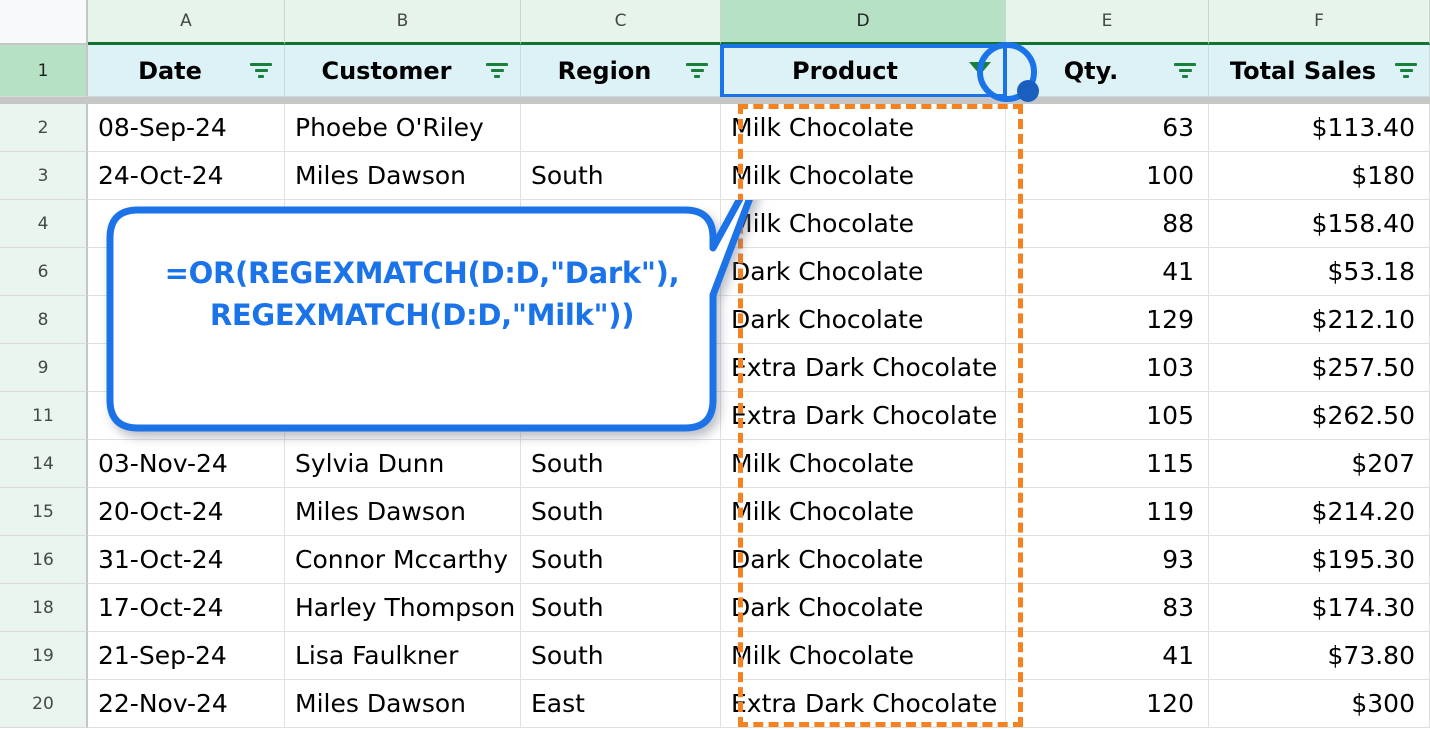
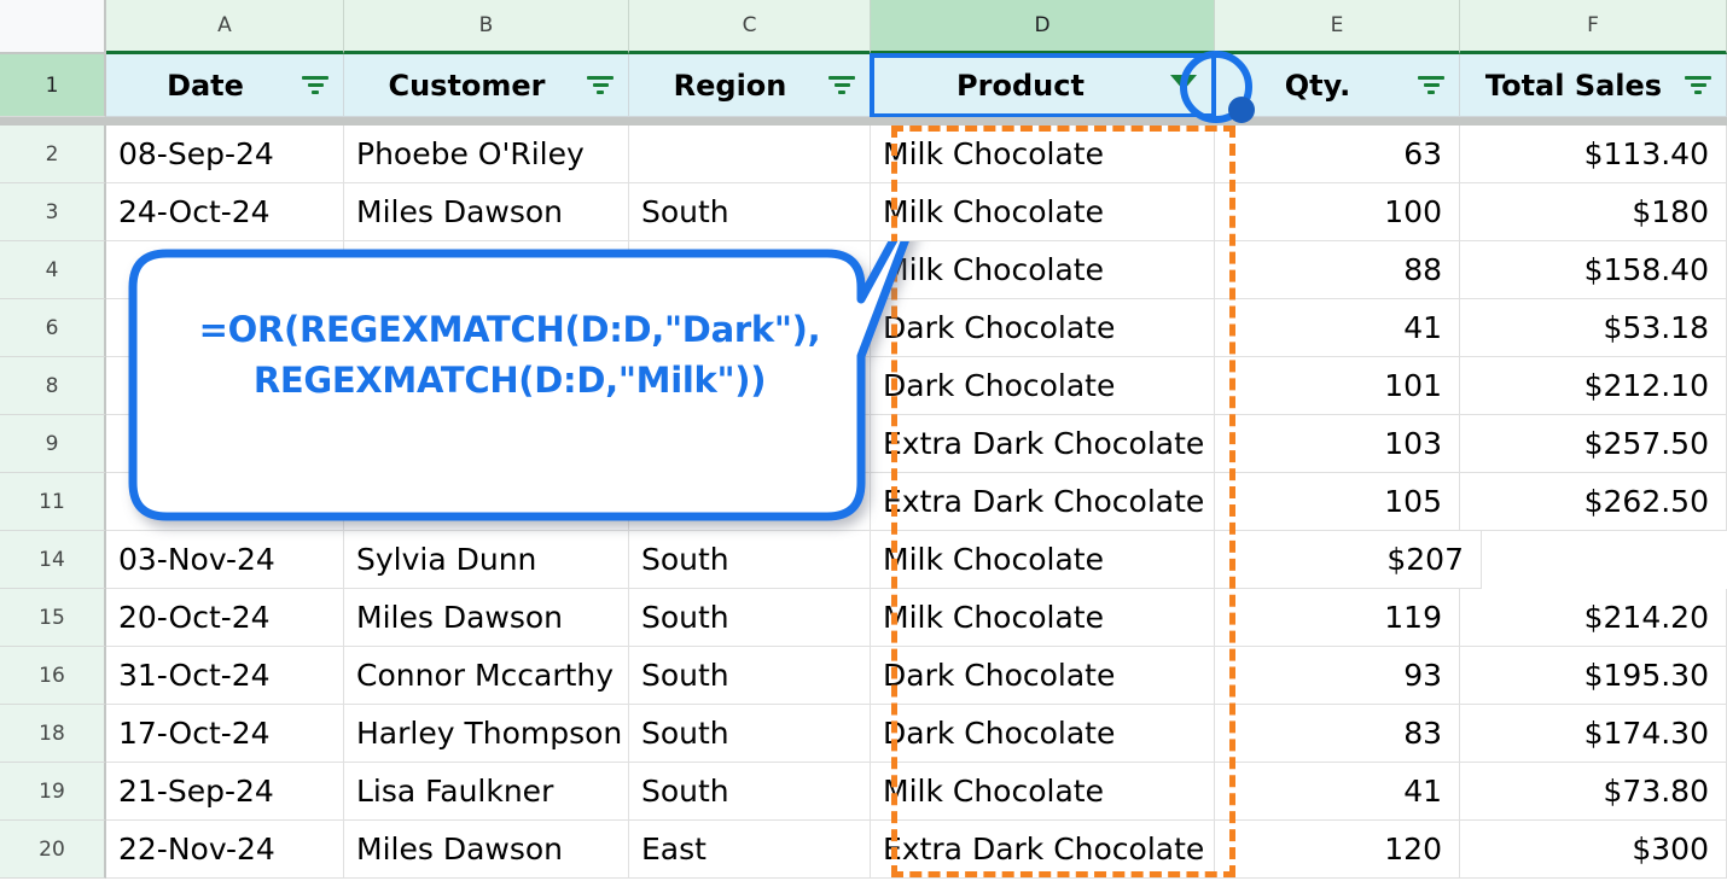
  A
  B
  C
  D
  E
  F
  1
  Date
  Customer
  Region
  Product
  Qty.
  Total Sales
  2
  08-Sep-24
  Phoebe O'Riley
  Milk Chocolate
  63
  $113.40
  3
  24-Oct-24
  Miles Dawson
  South
  Milk Chocolate
  100
  $180
  4
  ilk Chocolate
  88
  $158.40
  6
  Dark Chocolate
  41
  $53.18
  8
  Dark Chocolate
- 129
+ 101
  $212.10
  9
  Extra Dark Chocolate
  103
  $257.50
  11
  Extra Dark Chocolate
  105
  $262.50
  14
  03-Nov-24
  Sylvia Dunn
  South
  Milk Chocolate
- 115
  $207
  15
  20-Oct-24
  Miles Dawson
  South
  Milk Chocolate
  119
  $214.20
  16
  31-Oct-24
  Connor Mccarthy
  South
  Dark Chocolate
  93
  $195.30
  18
  17-Oct-24
  Harley Thompson
  South
  Dark Chocolate
  83
  $174.30
  19
  21-Sep-24
  Lisa Faulkner
  South
  Milk Chocolate
  41
  $73.80
  20
  22-Nov-24
  Miles Dawson
  East
  Extra Dark Chocolate
  120
  $300
  =OR(REGEXMATCH(D:D,"Dark"),
  REGEXMATCH(D:D,"Milk"))
